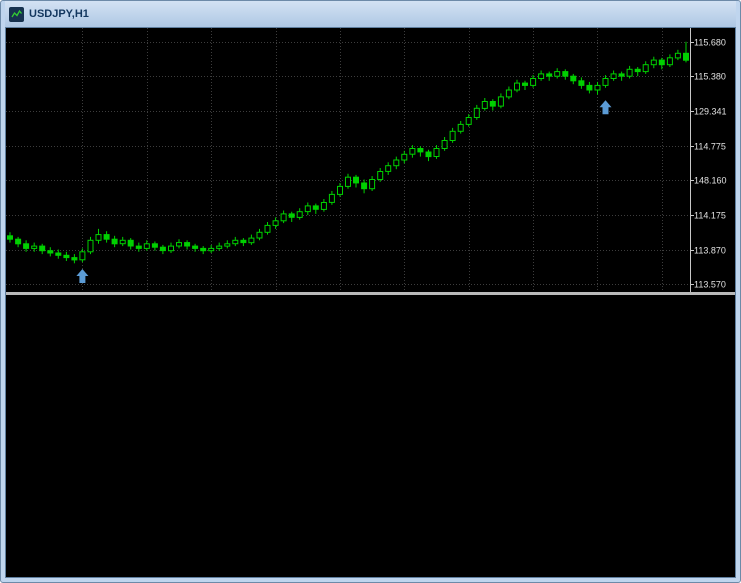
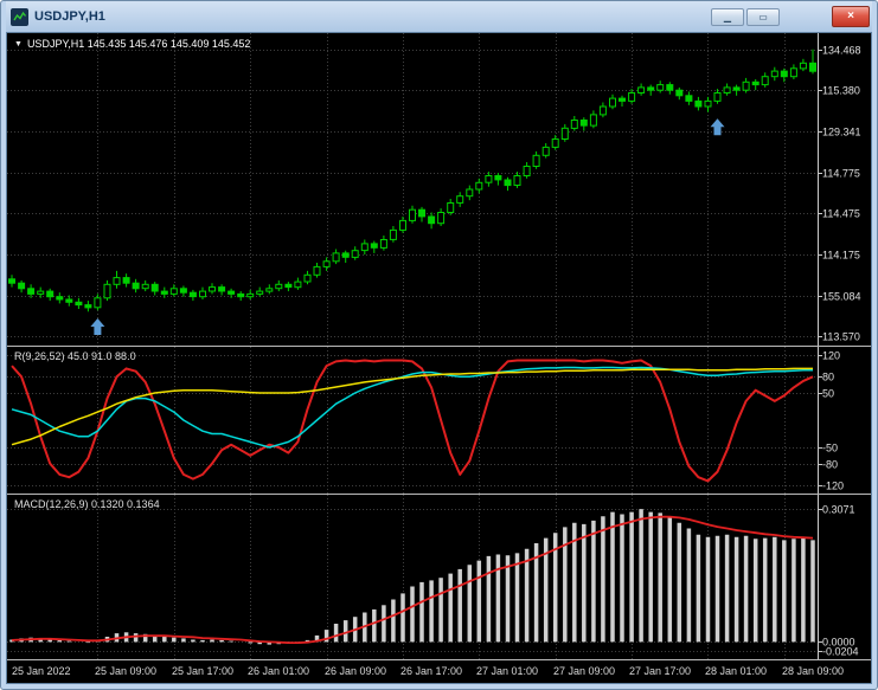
  USDJPY,H1
+ ▁
+ ▭
+ ×
- 115.680
+ 134.468
  115.380
  129.341
  114.775
- 148.160
+ 114.475
  114.175
- 113.870
+ 155.084
  113.570
+ USDJPY,H1 145.435 145.476 145.409 145.452
+ 120
+ 80
+ 50
+ -50
+ -80
+ -120
+ R(9,26,52) 45.0 91.0 88.0
+ 0.3071
+ 0.0000
+ -0.0204
+ MACD(12,26,9) 0.1320 0.1364
+ 25 Jan 2022
+ 25 Jan 09:00
+ 25 Jan 17:00
+ 26 Jan 01:00
+ 26 Jan 09:00
+ 26 Jan 17:00
+ 27 Jan 01:00
+ 27 Jan 09:00
+ 27 Jan 17:00
+ 28 Jan 01:00
+ 28 Jan 09:00
